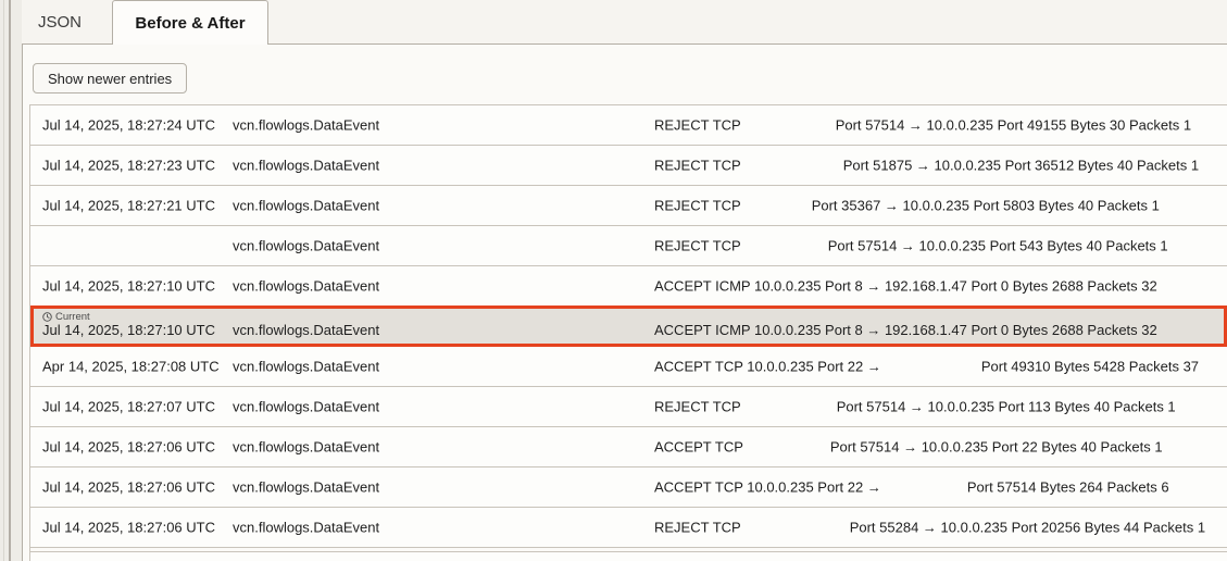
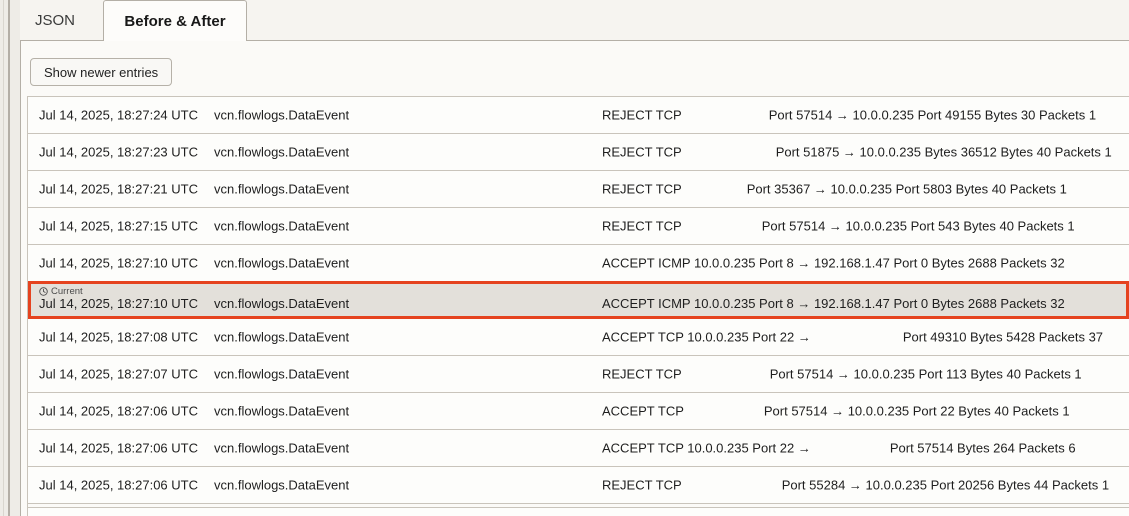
  JSON
  Before & After
  Show newer entries
  Jul 14, 2025, 18:27:24 UTC
  vcn.flowlogs.DataEvent
  REJECT TCP Port 57514 → 10.0.0.235 Port 49155 Bytes 30 Packets 1
  Jul 14, 2025, 18:27:23 UTC
  vcn.flowlogs.DataEvent
- REJECT TCP Port 51875 → 10.0.0.235 Port 36512 Bytes 40 Packets 1
+ REJECT TCP Port 51875 → 10.0.0.235 Bytes 36512 Bytes 40 Packets 1
  Jul 14, 2025, 18:27:21 UTC
  vcn.flowlogs.DataEvent
  REJECT TCP Port 35367 → 10.0.0.235 Port 5803 Bytes 40 Packets 1
+ Jul 14, 2025, 18:27:15 UTC
  vcn.flowlogs.DataEvent
  REJECT TCP Port 57514 → 10.0.0.235 Port 543 Bytes 40 Packets 1
  Jul 14, 2025, 18:27:10 UTC
  vcn.flowlogs.DataEvent
  ACCEPT ICMP 10.0.0.235 Port 8 → 192.168.1.47 Port 0 Bytes 2688 Packets 32
  Current
  Jul 14, 2025, 18:27:10 UTC
  vcn.flowlogs.DataEvent
  ACCEPT ICMP 10.0.0.235 Port 8 → 192.168.1.47 Port 0 Bytes 2688 Packets 32
- Apr 14, 2025, 18:27:08 UTC
+ Jul 14, 2025, 18:27:08 UTC
  vcn.flowlogs.DataEvent
  ACCEPT TCP 10.0.0.235 Port 22 → Port 49310 Bytes 5428 Packets 37
  Jul 14, 2025, 18:27:07 UTC
  vcn.flowlogs.DataEvent
  REJECT TCP Port 57514 → 10.0.0.235 Port 113 Bytes 40 Packets 1
  Jul 14, 2025, 18:27:06 UTC
  vcn.flowlogs.DataEvent
  ACCEPT TCP Port 57514 → 10.0.0.235 Port 22 Bytes 40 Packets 1
  Jul 14, 2025, 18:27:06 UTC
  vcn.flowlogs.DataEvent
  ACCEPT TCP 10.0.0.235 Port 22 → Port 57514 Bytes 264 Packets 6
  Jul 14, 2025, 18:27:06 UTC
  vcn.flowlogs.DataEvent
  REJECT TCP Port 55284 → 10.0.0.235 Port 20256 Bytes 44 Packets 1
